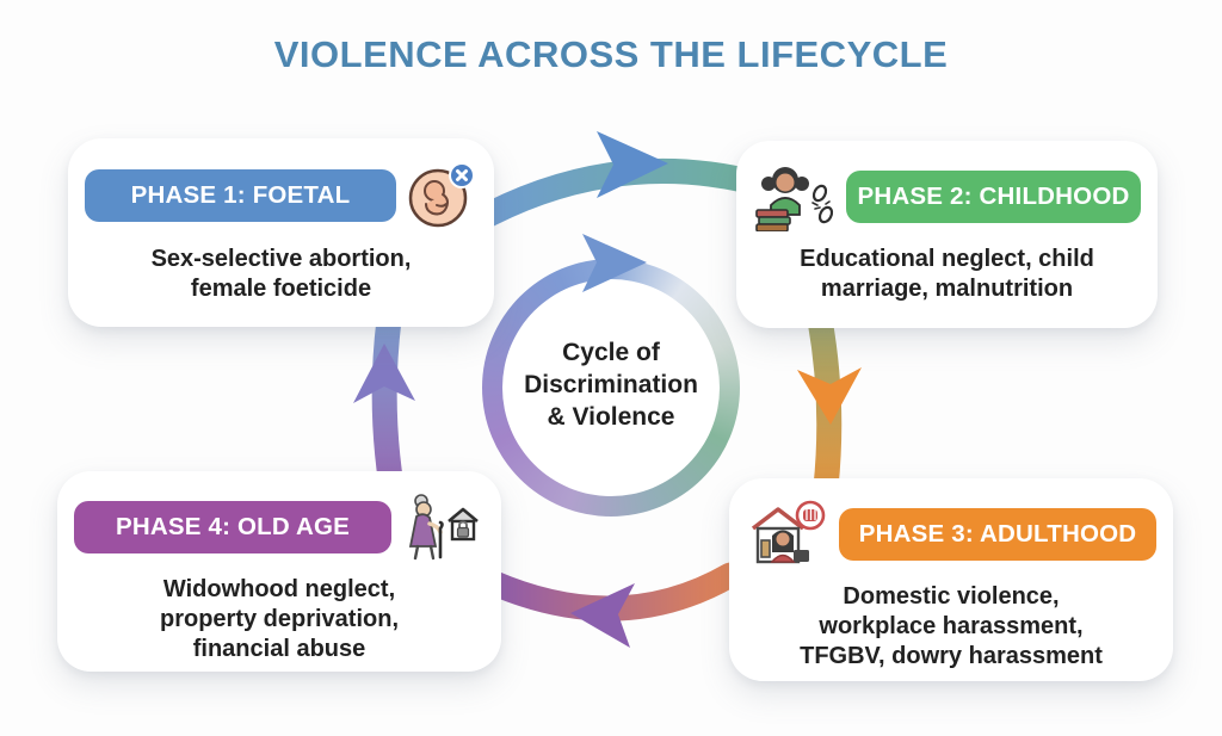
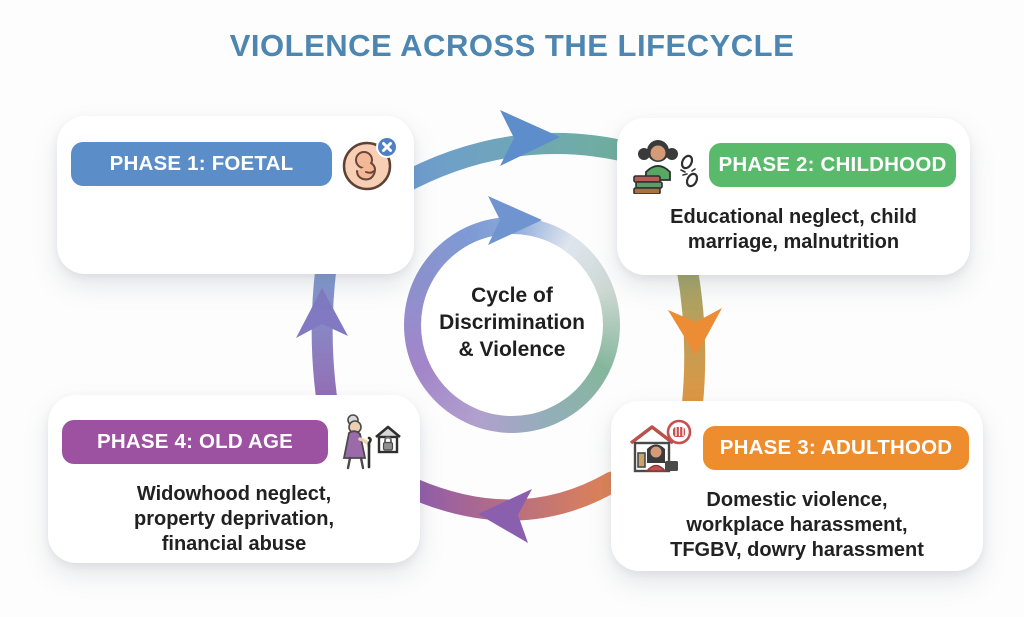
  VIOLENCE ACROSS THE LIFECYCLE
  Cycle of
  Discrimination
  & Violence
  PHASE 1: FOETAL
- Sex-selective abortion,
- female foeticide
  PHASE 2: CHILDHOOD
  Educational neglect, child
  marriage, malnutrition
  PHASE 3: ADULTHOOD
  Domestic violence,
  workplace harassment,
  TFGBV, dowry harassment
  PHASE 4: OLD AGE
  Widowhood neglect,
  property deprivation,
  financial abuse
